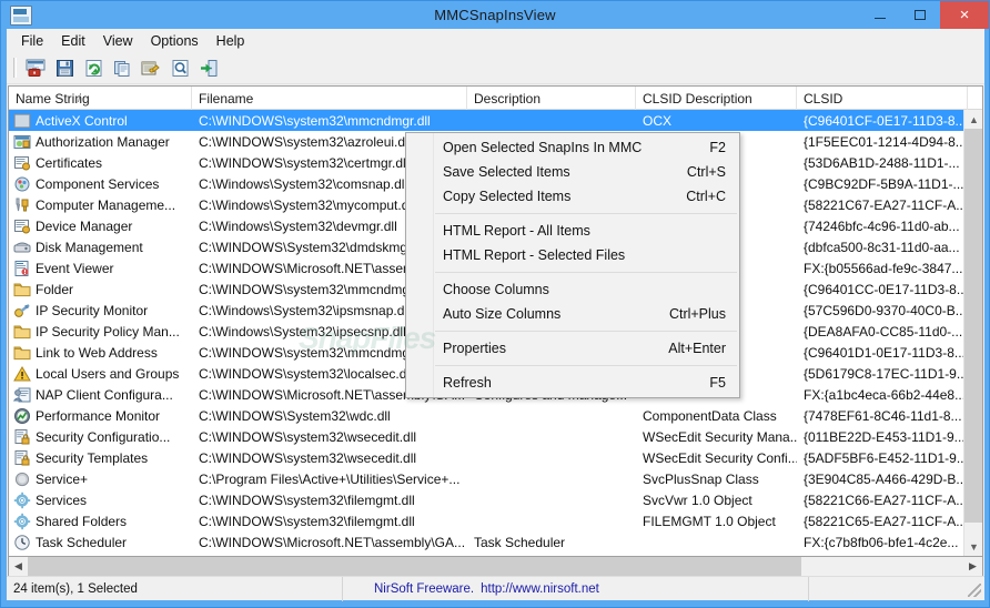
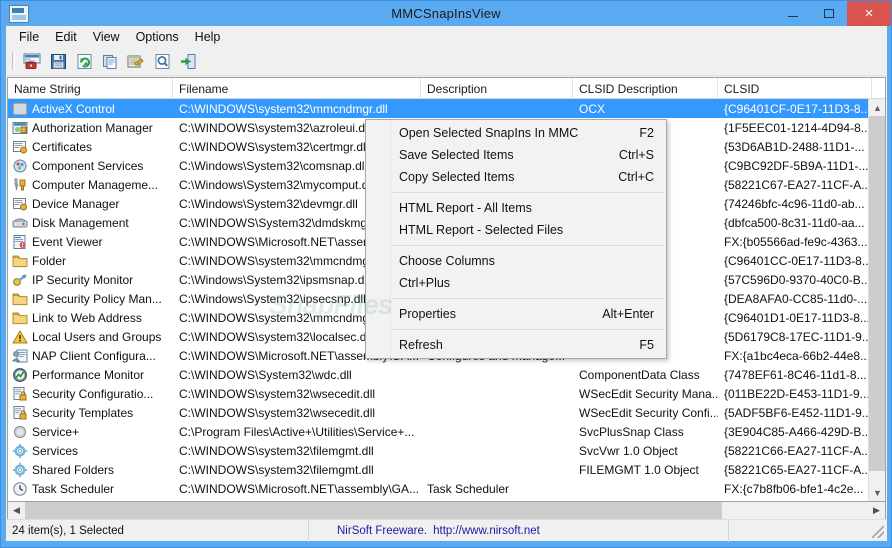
  MMCSnapInsView
  ×
  File
  Edit
  View
  Options
  Help
  Name String
  /
  Filename
  Description
  CLSID Description
  CLSID
  ActiveX Control
  C:\WINDOWS\system32\mmcndmgr.dll
  OCX
  {C96401CF-0E17-11D3-8..
  Authorization Manager
  C:\WINDOWS\system32\azroleui.d
  {1F5EEC01-1214-4D94-8..
  Certificates
  C:\WINDOWS\system32\certmgr.d
  {53D6AB1D-2488-11D1-...
  Component Services
  C:\Windows\System32\comsnap.dl
  {C9BC92DF-5B9A-11D1-...
  Computer Manageme...
  C:\Windows\System32\mycomput.
  {58221C67-EA27-11CF-A..
  Device Manager
  C:\Windows\System32\devmgr.dll
  {74246bfc-4c96-11d0-ab...
  Disk Management
  C:\WINDOWS\System32\dmdskmg
  {dbfca500-8c31-11d0-aa...
  Event Viewer
  C:\WINDOWS\Microsoft.NET\asse
- FX:{b05566ad-fe9c-3847...
+ FX:{b05566ad-fe9c-4363...
  Folder
  C:\WINDOWS\system32\mmcndm
  {C96401CC-0E17-11D3-8..
  IP Security Monitor
  C:\Windows\System32\ipsmsnap.d
  {57C596D0-9370-40C0-B..
  IP Security Policy Man...
  C:\Windows\System32\ipsecsnp.dl
  {DEA8AFA0-CC85-11d0-...
  Link to Web Address
  C:\WINDOWS\system32\mmcndm
  {C96401D1-0E17-11D3-8..
  Local Users and Groups
  C:\WINDOWS\system32\localsec.d
  {5D6179C8-17EC-11D1-9..
  NAP Client Configura...
  C:\WINDOWS\Microsoft.NET\asse
  FX:{a1bc4eca-66b2-44e8..
  Performance Monitor
  C:\WINDOWS\System32\wdc.dll
  ComponentData Class
  {7478EF61-8C46-11d1-8...
  Security Configuratio...
  C:\WINDOWS\system32\wsecedit.dll
  WSecEdit Security Mana..
  {011BE22D-E453-11D1-9..
  Security Templates
  C:\WINDOWS\system32\wsecedit.dll
  WSecEdit Security Confi..
  {5ADF5BF6-E452-11D1-9..
  Service+
  C:\Program Files\Active+\Utilities\Service+...
  SvcPlusSnap Class
  {3E904C85-A466-429D-B..
  Services
  C:\WINDOWS\system32\filemgmt.dll
  SvcVwr 1.0 Object
  {58221C66-EA27-11CF-A..
  Shared Folders
  C:\WINDOWS\system32\filemgmt.dll
  FILEMGMT 1.0 Object
  {58221C65-EA27-11CF-A..
  Task Scheduler
  C:\WINDOWS\Microsoft.NET\assembly\GA...
  Task Scheduler
  FX:{c7b8fb06-bfe1-4c2e...
  ▲
  ▼
  ◀
  ▶
  24 item(s), 1 Selected
  NirSoft Freeware.
  http://www.nirsoft.net
  Open Selected SnapIns In MMC
  F2
  Save Selected Items
  Ctrl+S
  Copy Selected Items
  Ctrl+C
  HTML Report - All Items
  HTML Report - Selected Files
  Choose Columns
- Auto Size Columns
  Ctrl+Plus
  Properties
  Alt+Enter
  Refresh
  F5
  SnapFiles
